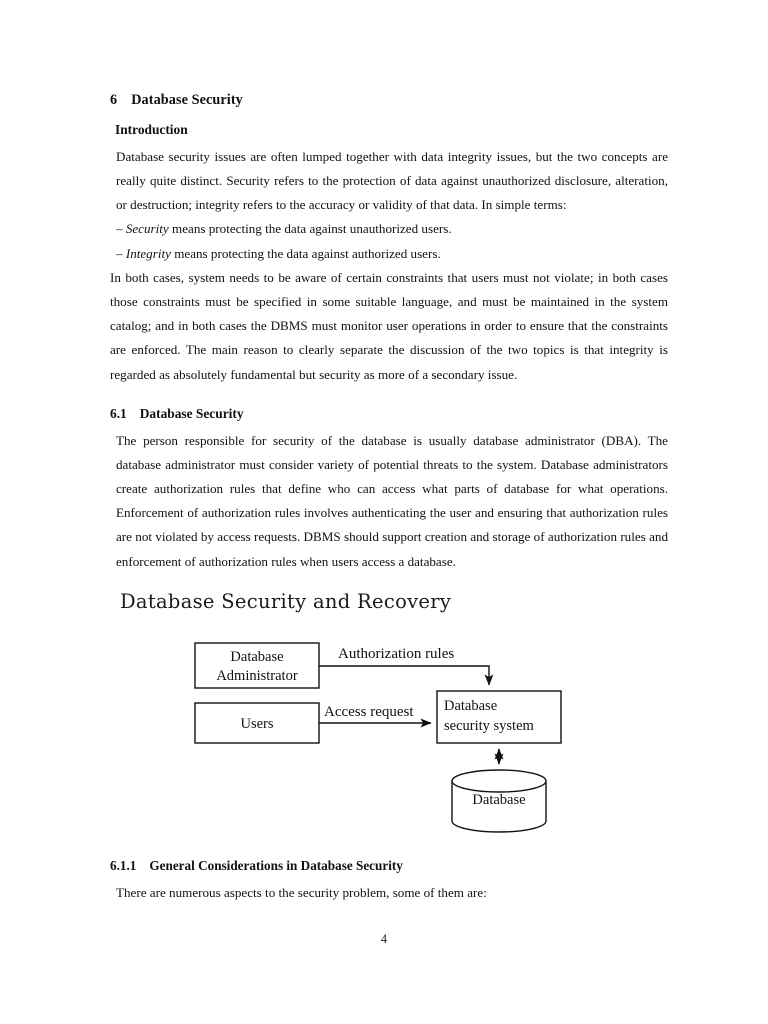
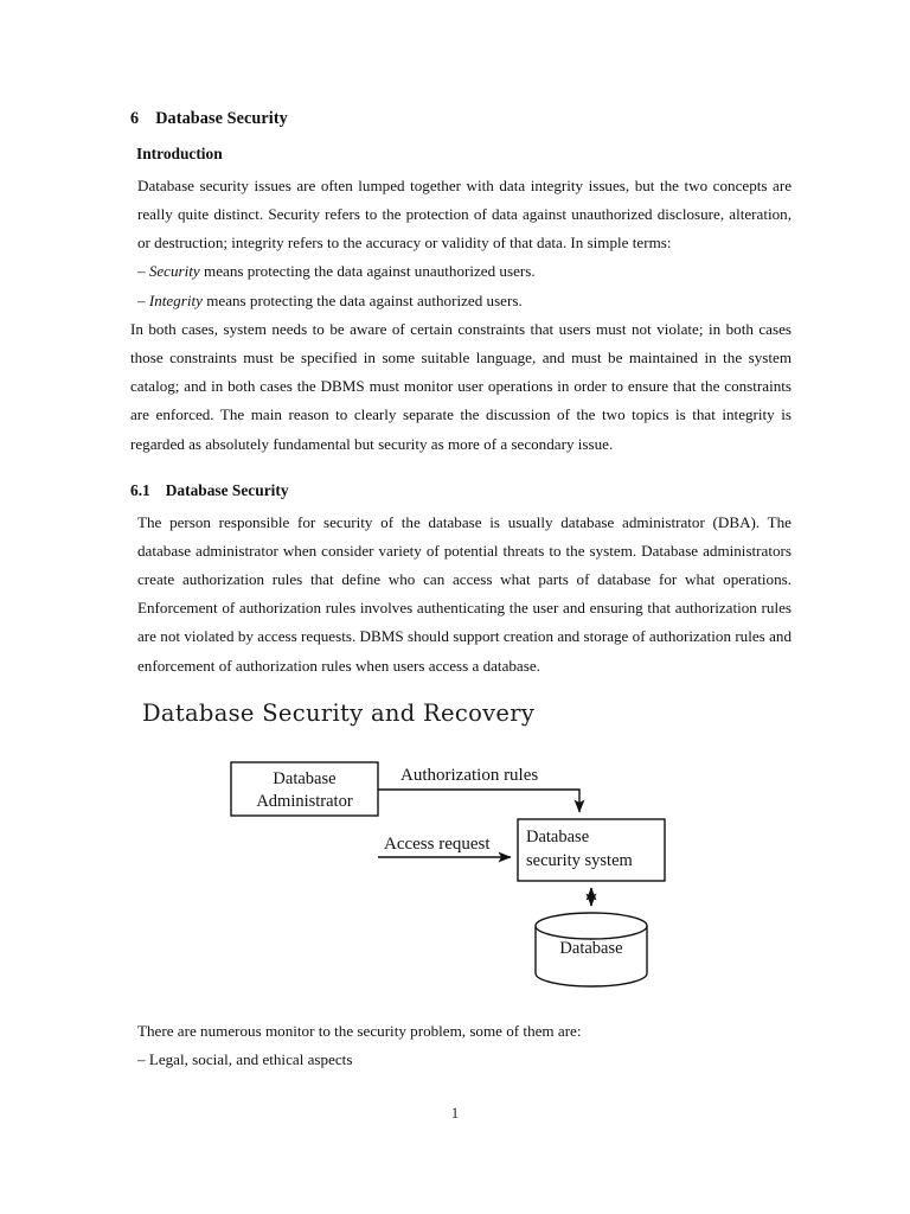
  6 Database Security
  Introduction
  Database security issues are often lumped together with data integrity issues, but the two concepts are really quite distinct. Security refers to the protection of data against unauthorized disclosure, alteration, or destruction; integrity refers to the accuracy or validity of that data. In simple terms:
  – Security means protecting the data against unauthorized users.
  – Integrity means protecting the data against authorized users.
  In both cases, system needs to be aware of certain constraints that users must not violate; in both cases those constraints must be specified in some suitable language, and must be maintained in the system catalog; and in both cases the DBMS must monitor user operations in order to ensure that the constraints are enforced. The main reason to clearly separate the discussion of the two topics is that integrity is regarded as absolutely fundamental but security as more of a secondary issue.
  6.1 Database Security
- The person responsible for security of the database is usually database administrator (DBA). The database administrator must consider variety of potential threats to the system. Database administrators create authorization rules that define who can access what parts of database for what operations. Enforcement of authorization rules involves authenticating the user and ensuring that authorization rules are not violated by access requests. DBMS should support creation and storage of authorization rules and enforcement of authorization rules when users access a database.
+ The person responsible for security of the database is usually database administrator (DBA). The database administrator when consider variety of potential threats to the system. Database administrators create authorization rules that define who can access what parts of database for what operations. Enforcement of authorization rules involves authenticating the user and ensuring that authorization rules are not violated by access requests. DBMS should support creation and storage of authorization rules and enforcement of authorization rules when users access a database.
  Database Security and Recovery
  Database
  Administrator
- Users
  Database
  security system
  Authorization rules
  Access request
  Database
- 6.1.1 General Considerations in Database Security
- There are numerous aspects to the security problem, some of them are:
+ There are numerous monitor to the security problem, some of them are:
+ – Legal, social, and ethical aspects
- 4
+ 1
